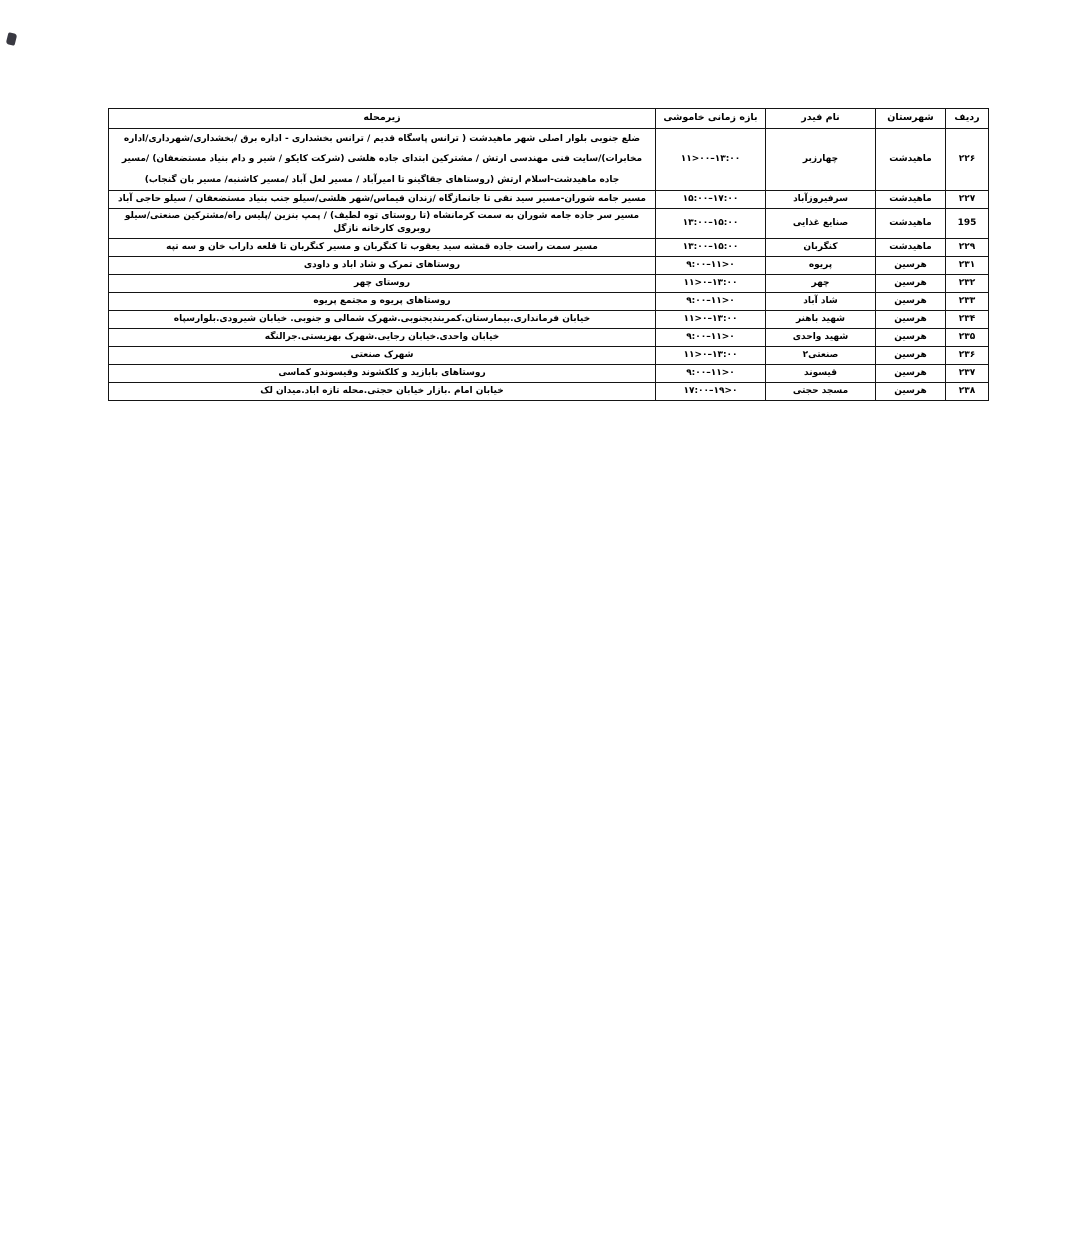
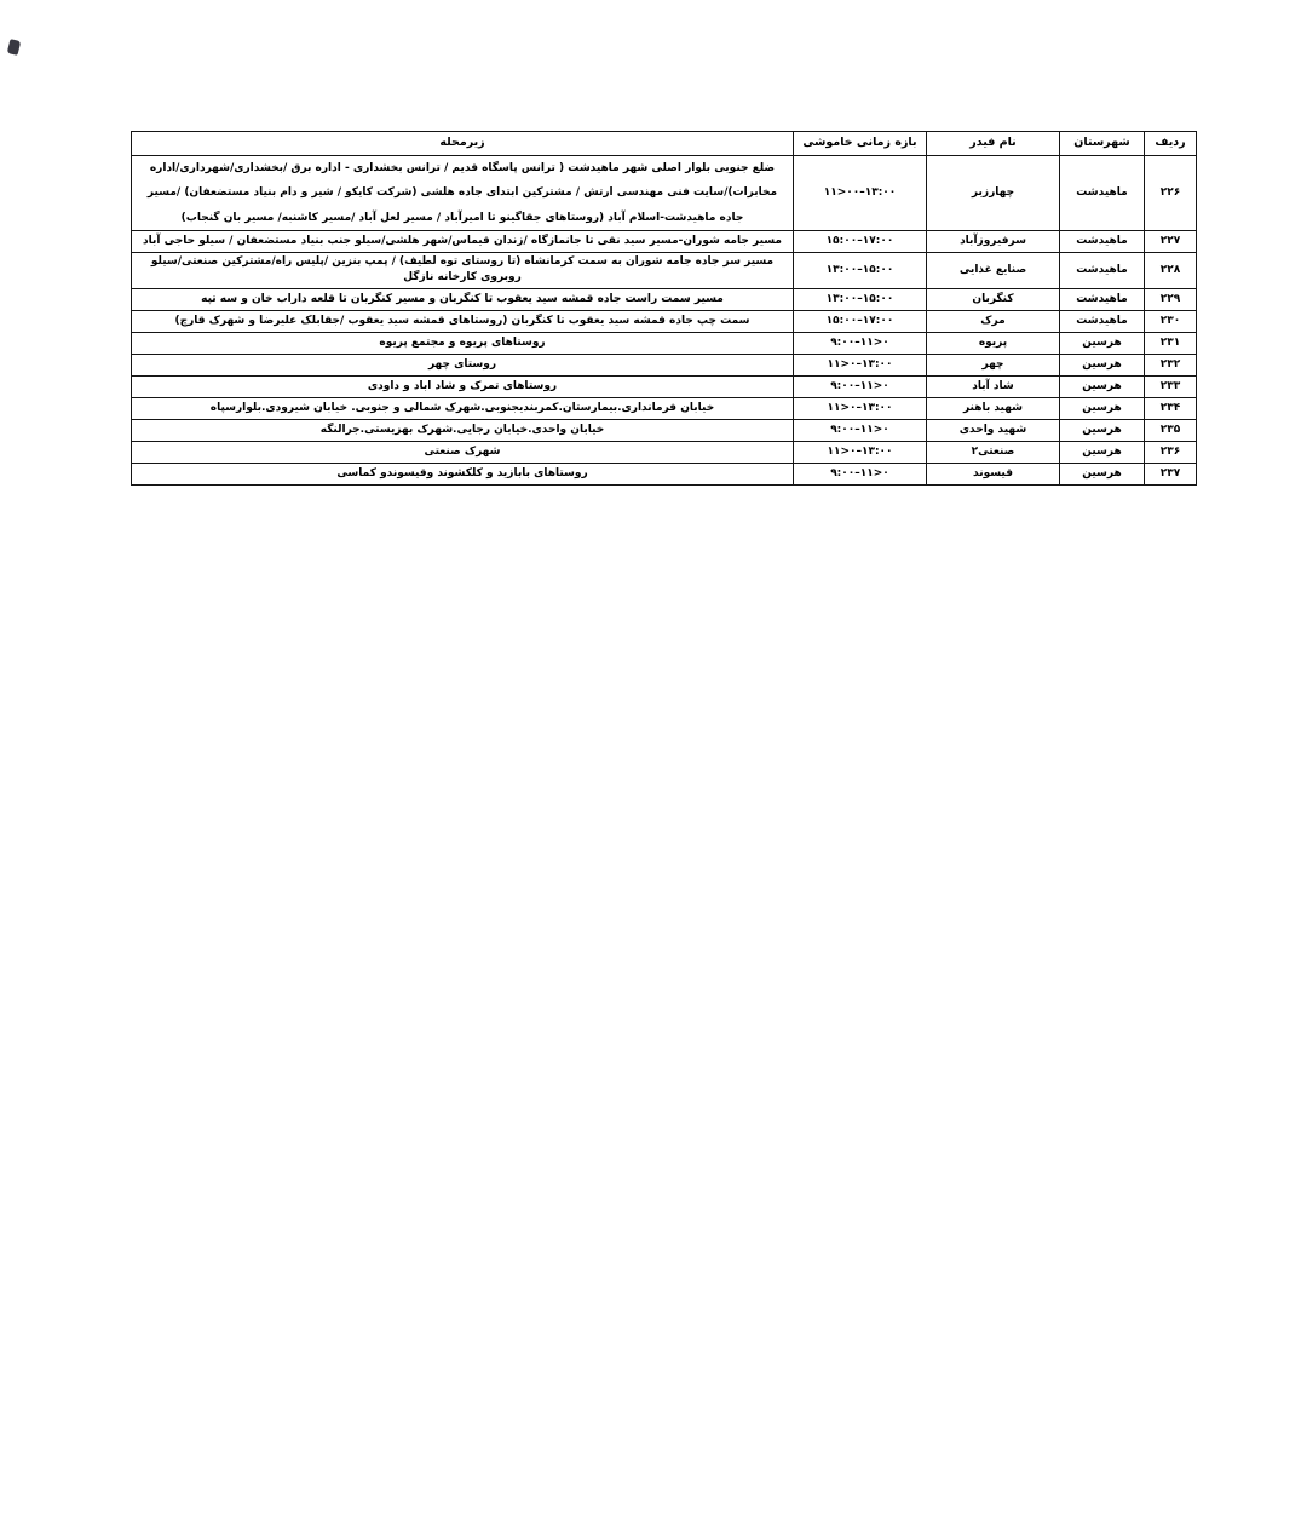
  ردیف	شهرستان	نام فیدر	بازه زمانی خاموشی	زیرمحله
- ۲۲۶	ماهیدشت	چهارزبر	۱۱>۰۰–۱۳:۰۰	ضلع جنوبی بلوار اصلی شهر ماهیدشت ( ترانس پاسگاه قدیم / ترانس بخشداری - اداره برق /بخشداری/شهرداری/اداره مخابرات)/سایت فنی مهندسی ارتش / مشترکین ابتدای جاده هلشی (شرکت کایکو / شیر و دام بنیاد مستضعفان) /مسیر جاده ماهیدشت-اسلام ارتش (روستاهای جقاگینو تا امیرآباد / مسیر لعل آباد /مسیر کاشنبه/ مسیر بان گنجاب)
+ ۲۲۶	ماهیدشت	چهارزبر	۱۱>۰۰–۱۳:۰۰	ضلع جنوبی بلوار اصلی شهر ماهیدشت ( ترانس پاسگاه قدیم / ترانس بخشداری - اداره برق /بخشداری/شهرداری/اداره مخابرات)/سایت فنی مهندسی ارتش / مشترکین ابتدای جاده هلشی (شرکت کایکو / شیر و دام بنیاد مستضعفان) /مسیر جاده ماهیدشت-اسلام آباد (روستاهای جقاگینو تا امیرآباد / مسیر لعل آباد /مسیر کاشنبه/ مسیر بان گنجاب)
  ۲۲۷	ماهیدشت	سرفیروزآباد	۱۵:۰۰–۱۷:۰۰	مسیر جامه شوران-مسیر سید نقی تا جانمازگاه /زندان قیماس/شهر هلشی/سیلو جنب بنیاد مستضعفان / سیلو حاجی آباد
- 195	ماهیدشت	صنایع غذایی	۱۳:۰۰–۱۵:۰۰	مسیر سر جاده جامه شوران به سمت کرمانشاه (تا روستای توه لطیف) / پمپ بنزین /پلیس راه/مشترکین صنعتی/سیلو روبروی کارخانه نازگل
+ ۲۲۸	ماهیدشت	صنایع غذایی	۱۳:۰۰–۱۵:۰۰	مسیر سر جاده جامه شوران به سمت کرمانشاه (تا روستای توه لطیف) / پمپ بنزین /پلیس راه/مشترکین صنعتی/سیلو روبروی کارخانه نازگل
  ۲۲۹	ماهیدشت	کنگربان	۱۳:۰۰–۱۵:۰۰	مسیر سمت راست جاده قمشه سید یعقوب تا کنگربان و مسیر کنگربان تا قلعه داراب خان و سه تپه
+ ۲۳۰	ماهیدشت	مرک	۱۵:۰۰–۱۷:۰۰	سمت چپ جاده قمشه سید یعقوب تا کنگربان (روستاهای قمشه سید یعقوب /جقابلک علیرضا و شهرک قارچ)
- ۲۳۱	هرسین	پریوه	۹:۰۰–۱۱>۰	روستاهای تمرک و شاد اباد و داودی
+ ۲۳۱	هرسین	پریوه	۹:۰۰–۱۱>۰	روستاهای پریوه و مجتمع پریوه
  ۲۳۲	هرسین	چهر	۱۱>۰–۱۳:۰۰	روستای چهر
- ۲۳۳	هرسین	شاد آباد	۹:۰۰–۱۱>۰	روستاهای پریوه و مجتمع پریوه
+ ۲۳۳	هرسین	شاد آباد	۹:۰۰–۱۱>۰	روستاهای تمرک و شاد اباد و داودی
  ۲۳۴	هرسین	شهید باهنر	۱۱>۰–۱۳:۰۰	خیابان فرمانداری.بیمارستان.کمربندیجنوبی.شهرک شمالی و جنوبی. خیابان شیرودی.بلوارسپاه
  ۲۳۵	هرسین	شهید واحدی	۹:۰۰–۱۱>۰	خیابان واحدی.خیابان رجایی.شهرک بهزیستی.جرالنگه
  ۲۳۶	هرسین	صنعتی۲	۱۱>۰–۱۳:۰۰	شهرک صنعتی
  ۲۳۷	هرسین	قیسوند	۹:۰۰–۱۱>۰	روستاهای بابازید و کلکشوند وقیسوندو کماسی
- ۲۳۸	هرسین	مسجد حجتی	۱۷:۰۰–۱۹>۰	خیابان امام .بازار خیابان حجتی.محله تازه اباد.میدان لک
